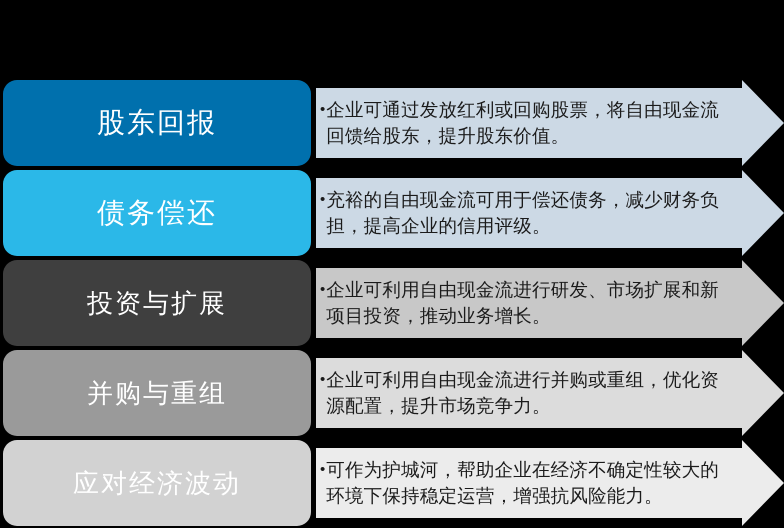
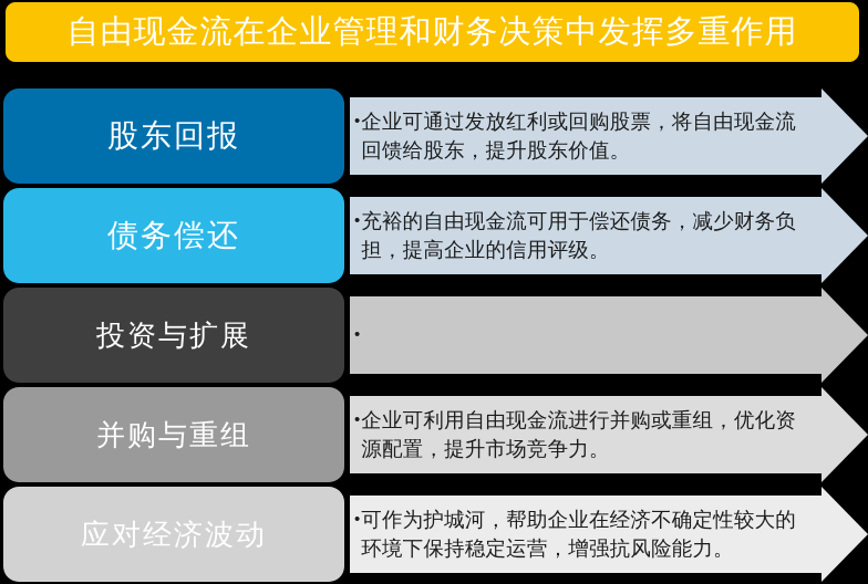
+ 自由现金流在企业管理和财务决策中发挥多重作用
  股东回报
  •
  企业可通过发放红利或回购股票，将自由现金流回馈给股东，提升股东价值。
  债务偿还
  •
  充裕的自由现金流可用于偿还债务，减少财务负担，提高企业的信用评级。
  投资与扩展
  •
- 企业可利用自由现金流进行研发、市场扩展和新项目投资，推动业务增长。
  并购与重组
  •
  企业可利用自由现金流进行并购或重组，优化资源配置，提升市场竞争力。
  应对经济波动
  •
  可作为护城河，帮助企业在经济不确定性较大的环境下保持稳定运营，增强抗风险能力。
